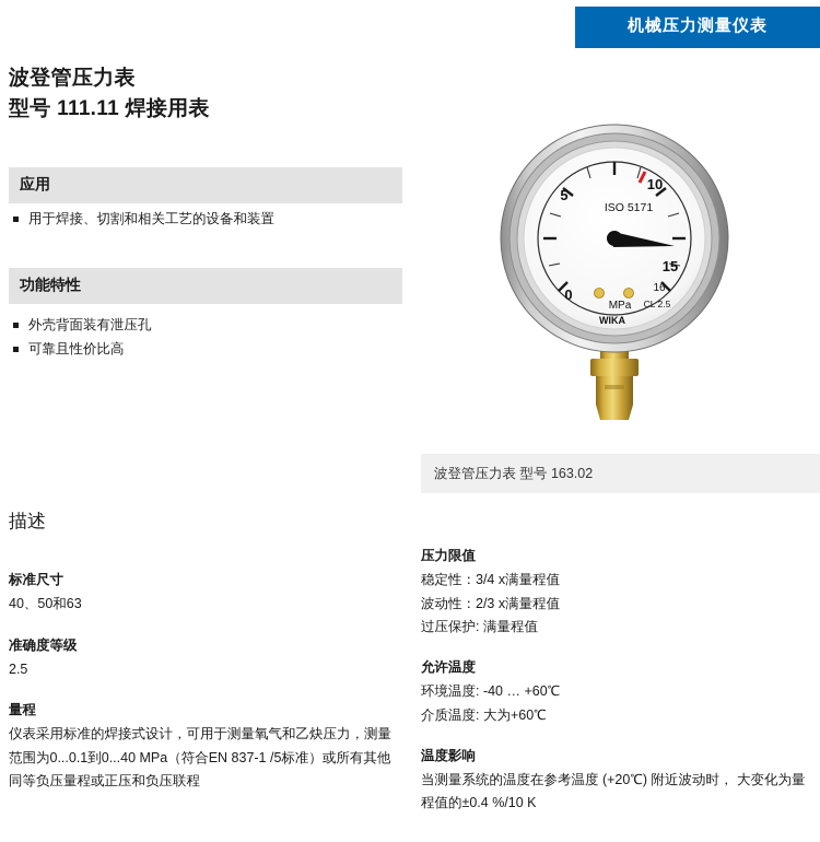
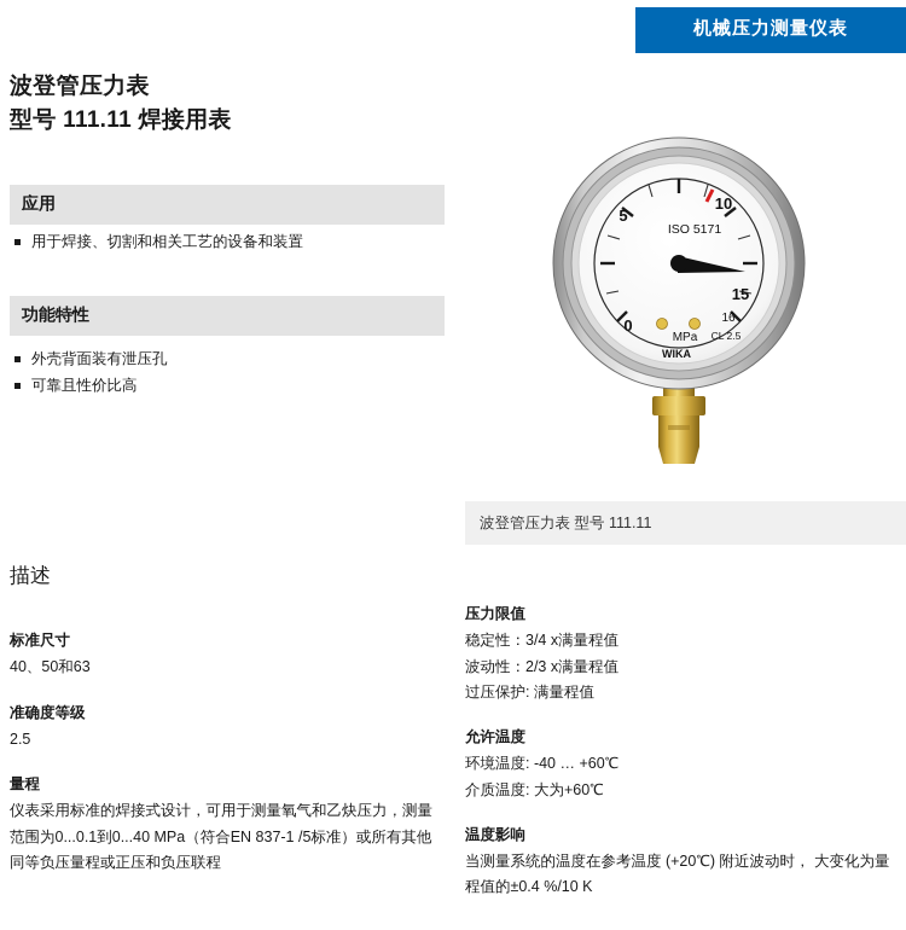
  机械压力测量仪表
  波登管压力表
  型号 111.11 焊接用表
  应用
  用于焊接、切割和相关工艺的设备和装置
  功能特性
  外壳背面装有泄压孔
  可靠且性价比高
  0
  5
  10
  15
  16
  ISO 5171
  MPa
  CL 2.5
  WIKA
- 波登管压力表 型号 163.02
+ 波登管压力表 型号 111.11
  描述
  标准尺寸
  40、50和63
  准确度等级
  2.5
  量程
  仪表采用标准的焊接式设计，可用于测量氧气和乙炔压力，测量范围为0...0.1到0...40 MPa（符合EN 837-1 /5标准）或所有其他同等负压量程或正压和负压联程
  压力限值
  稳定性：3/4 x满量程值
  波动性：2/3 x满量程值
  过压保护: 满量程值
  允许温度
  环境温度: -40 … +60℃
  介质温度: 大为+60℃
  温度影响
  当测量系统的温度在参考温度 (+20℃) 附近波动时， 大变化为量程值的±0.4 %/10 K
